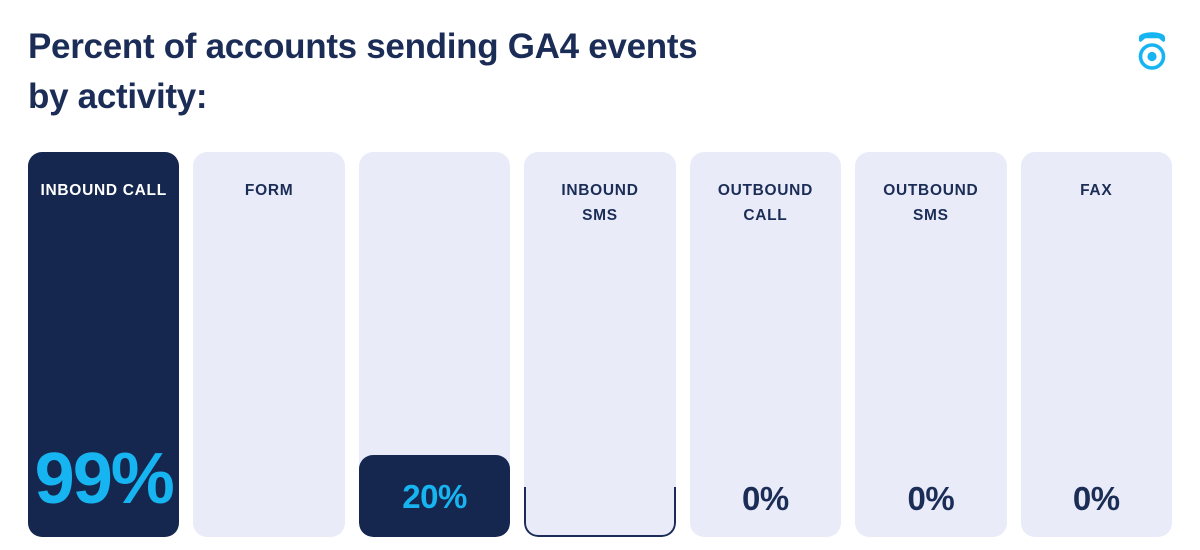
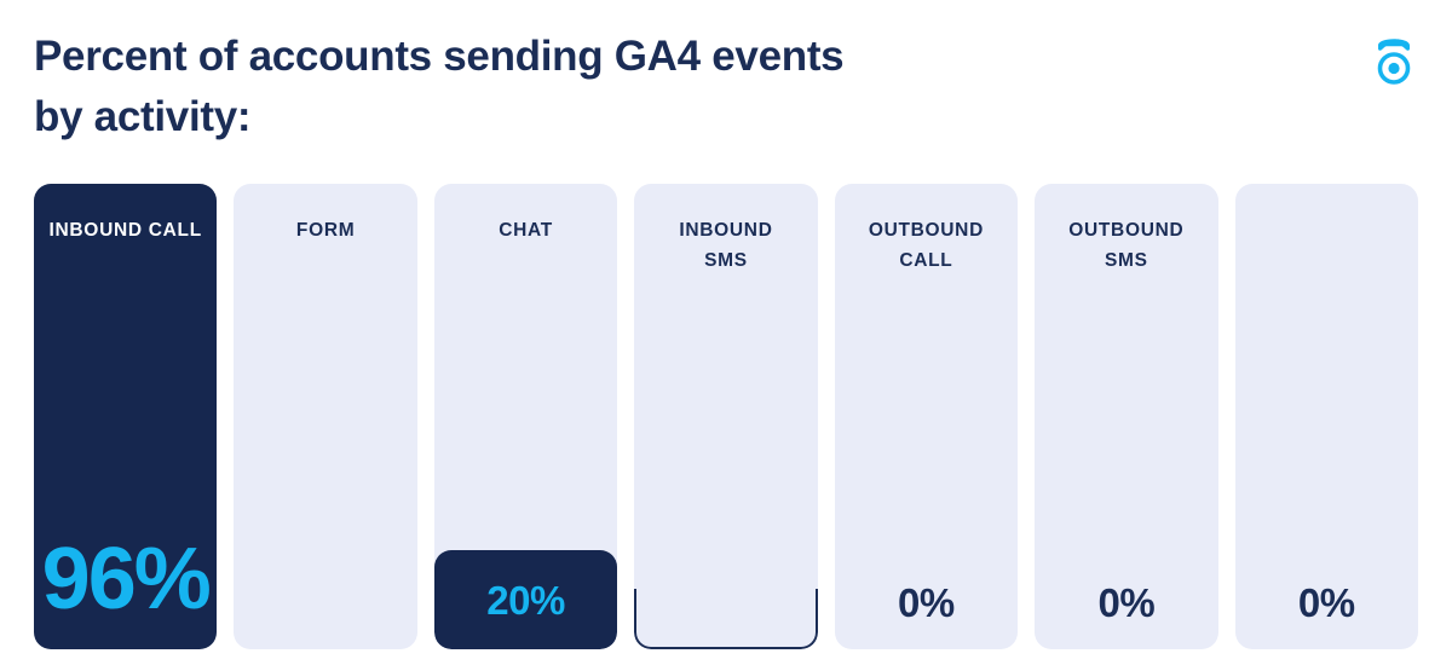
  Percent of accounts sending GA4 events
  by activity:
  INBOUND CALL
- 99%
+ 96%
  FORM
+ CHAT
  20%
  INBOUND
  SMS
  OUTBOUND
  CALL
  0%
  OUTBOUND
  SMS
  0%
- FAX
  0%
